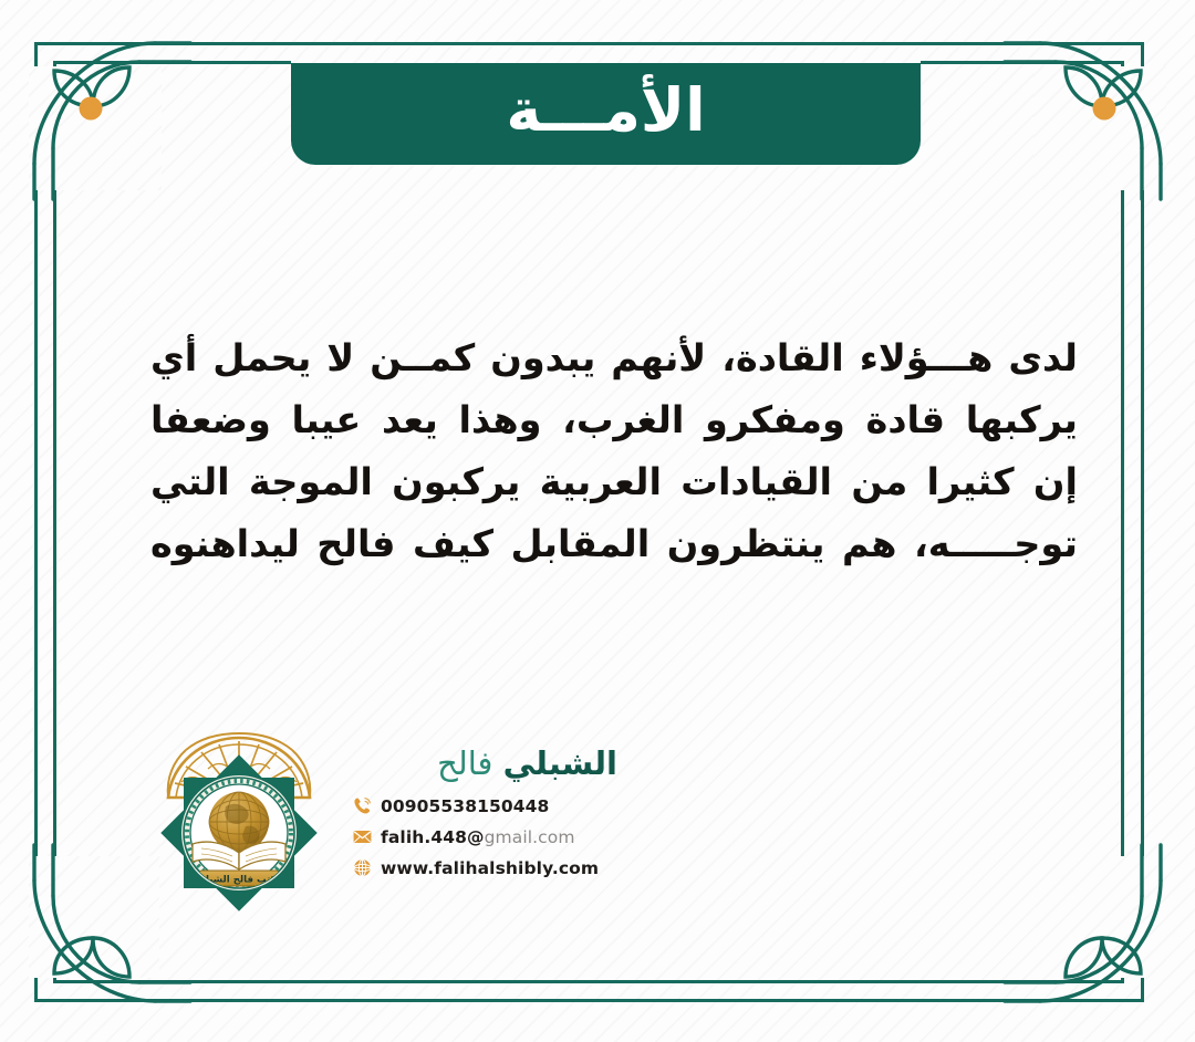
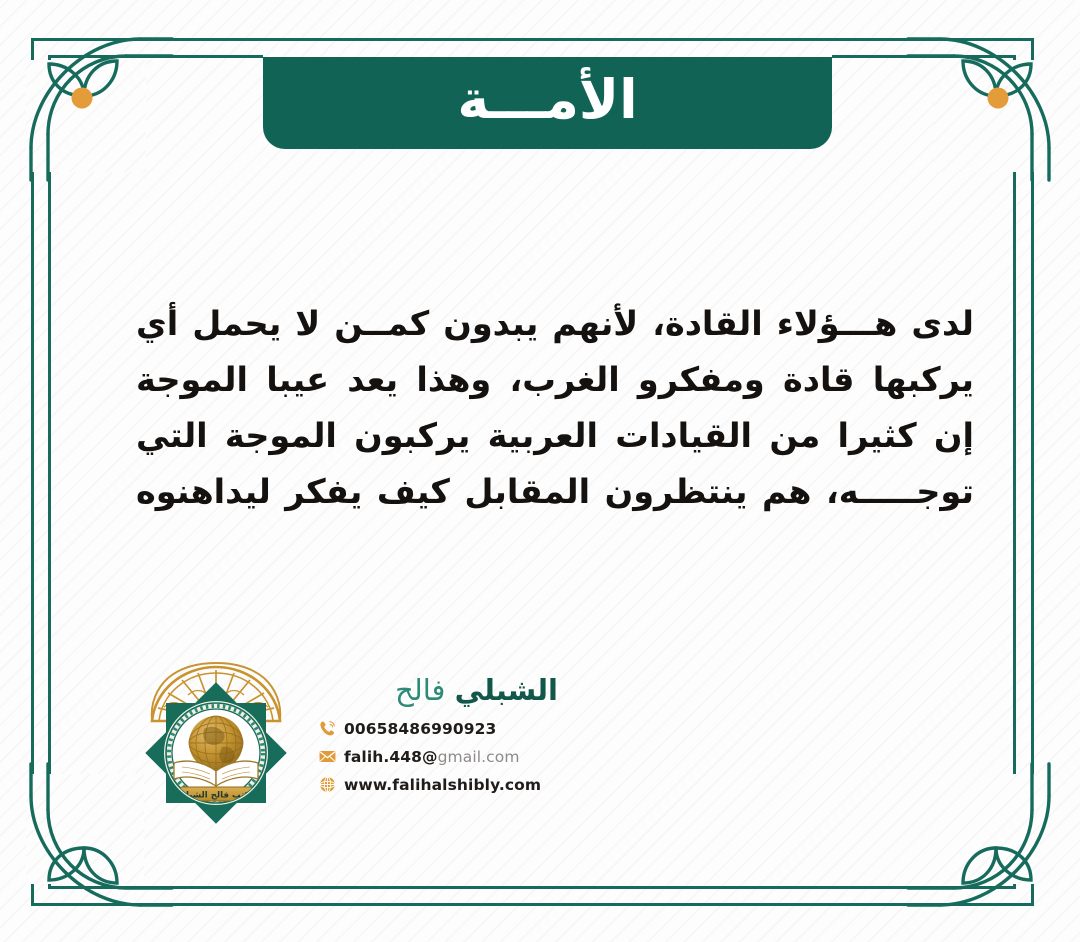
  الأمـــة
  لدى هـــؤلاء القادة، لأنهم يبدون كمــن لا يحمل أي
- يركبها قادة ومفكرو الغرب، وهذا يعد عيبا وضعفا
+ يركبها قادة ومفكرو الغرب، وهذا يعد عيبا الموجة
  إن كثيرا من القيادات العربية يركبون الموجة التي
- توجـــــه، هم ينتظرون المقابل كيف فالح ليداهنوه
+ توجـــــه، هم ينتظرون المقابل كيف يفكر ليداهنوه
  الشبلي فالح
- 00905538150448
+ 00658486990923
  falih.448@gmail.com
  www.falihalshibly.com
